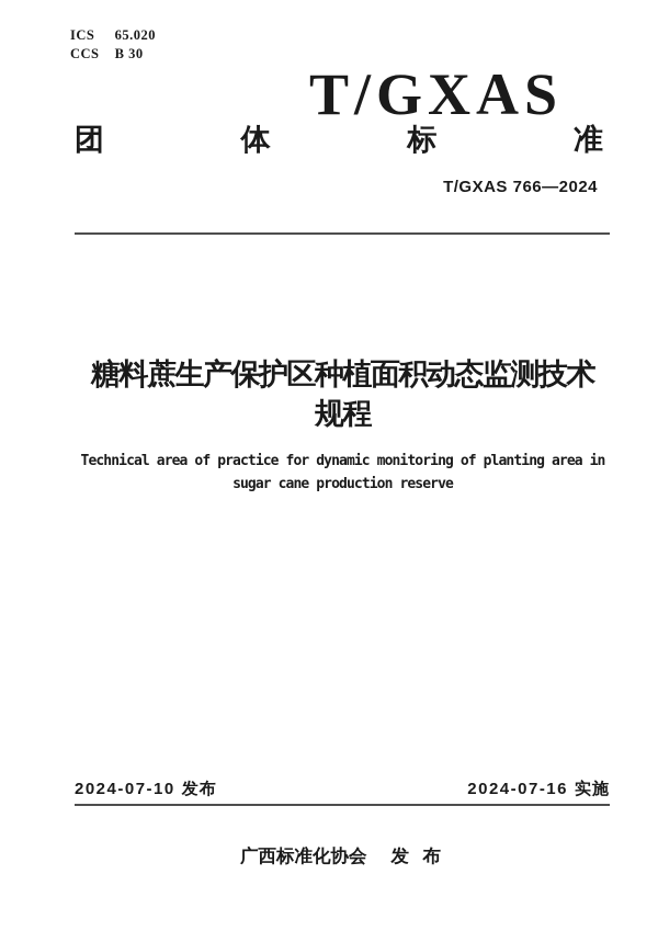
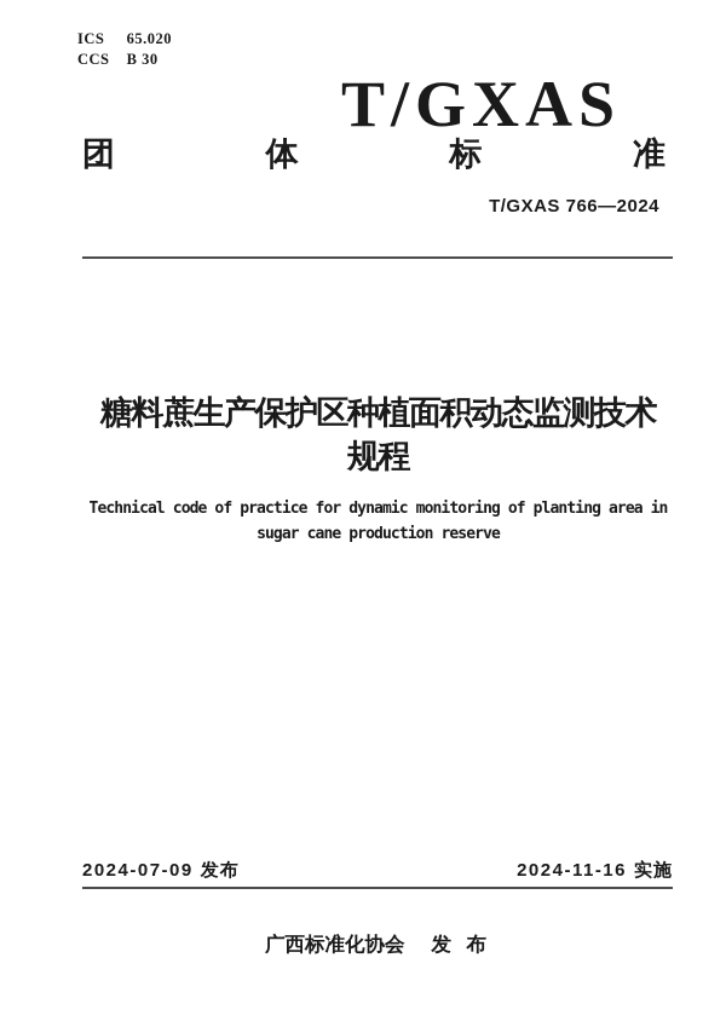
  ICS 65.020
  CCS B 30
  T/GXAS
  团
  体
  标
  准
  T/GXAS 766—2024
  糖料蔗生产保护区种植面积动态监测技术
  规程
- Technical area of practice for dynamic monitoring of planting area in
+ Technical code of practice for dynamic monitoring of planting area in
  sugar cane production reserve
- 2024-07-10 发布
+ 2024-07-09 发布
- 2024-07-16 实施
+ 2024-11-16 实施
  广西标准化协会
  发 布
